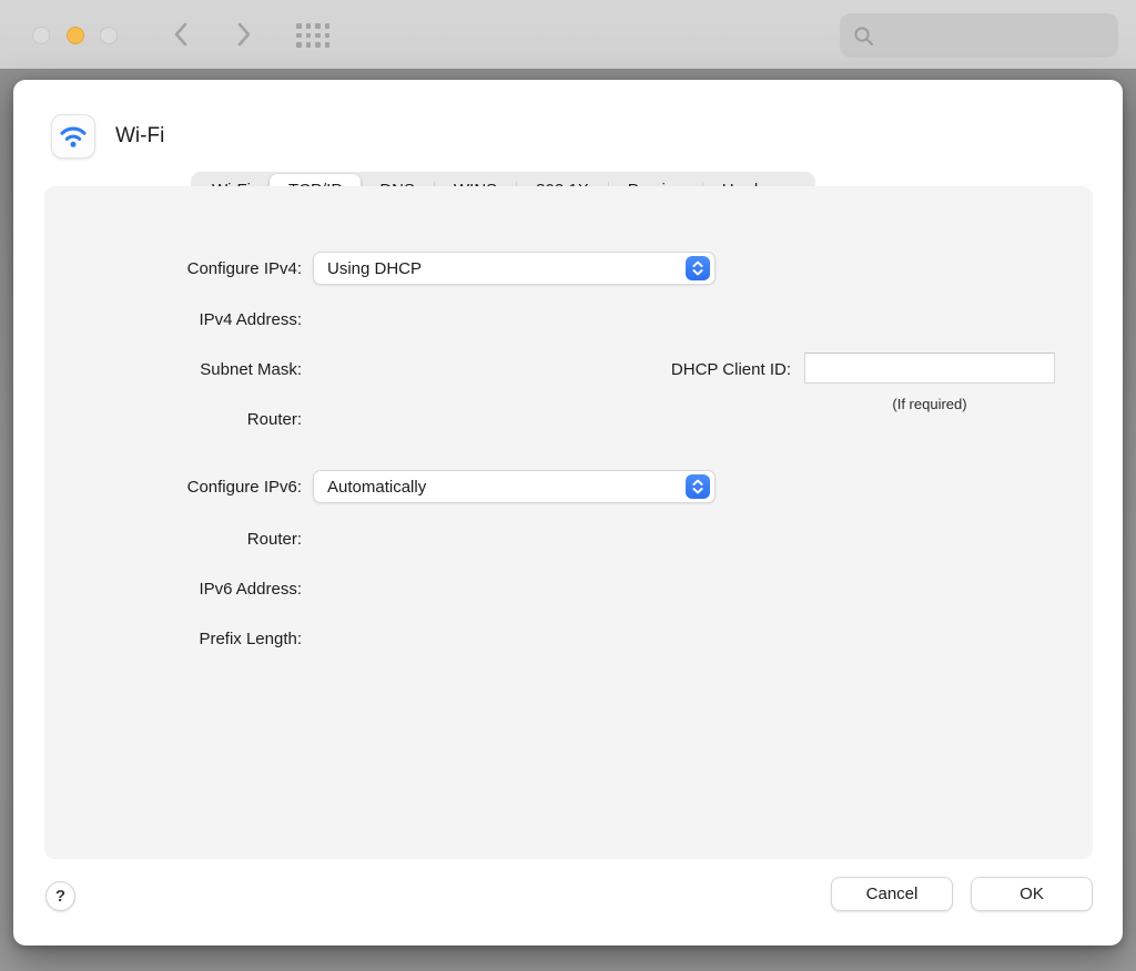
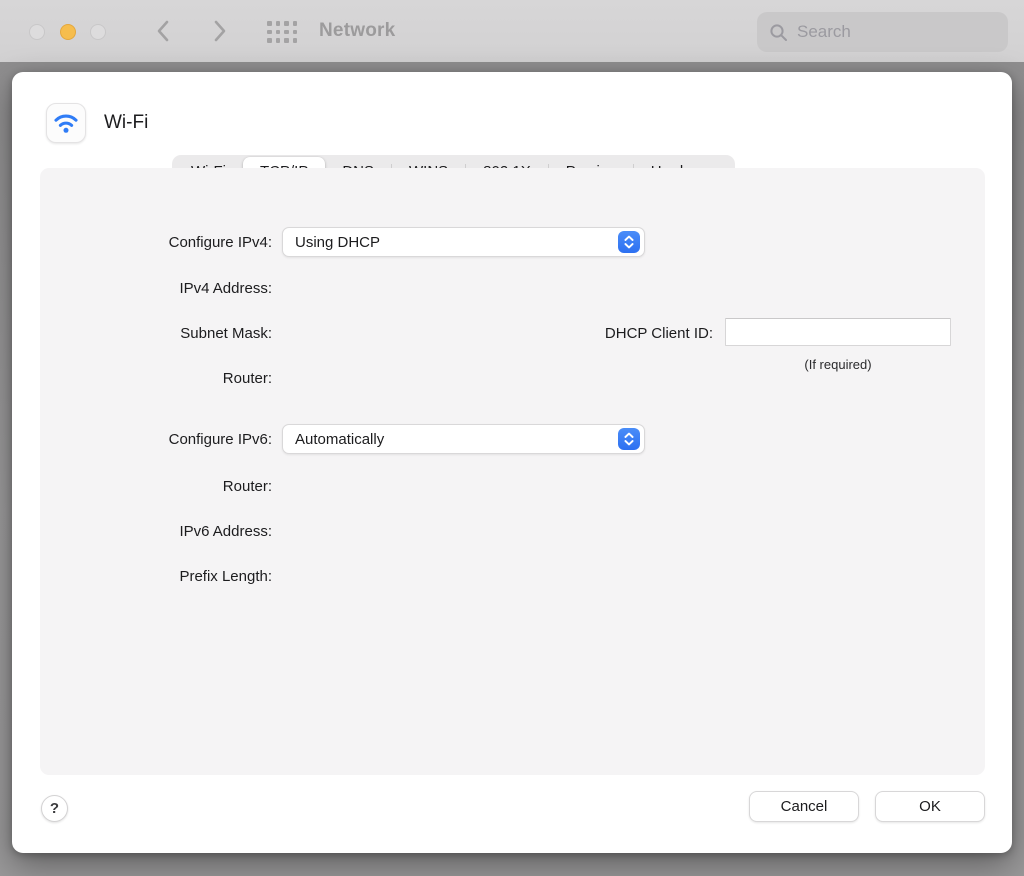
+ Network
+ Search
  Wi-Fi
  Configure IPv4:
  Using DHCP
  IPv4 Address:
  Subnet Mask:
  DHCP Client ID:
  (If required)
  Router:
  Configure IPv6:
  Automatically
  Router:
  IPv6 Address:
  Prefix Length:
  ?
  Cancel
  OK
